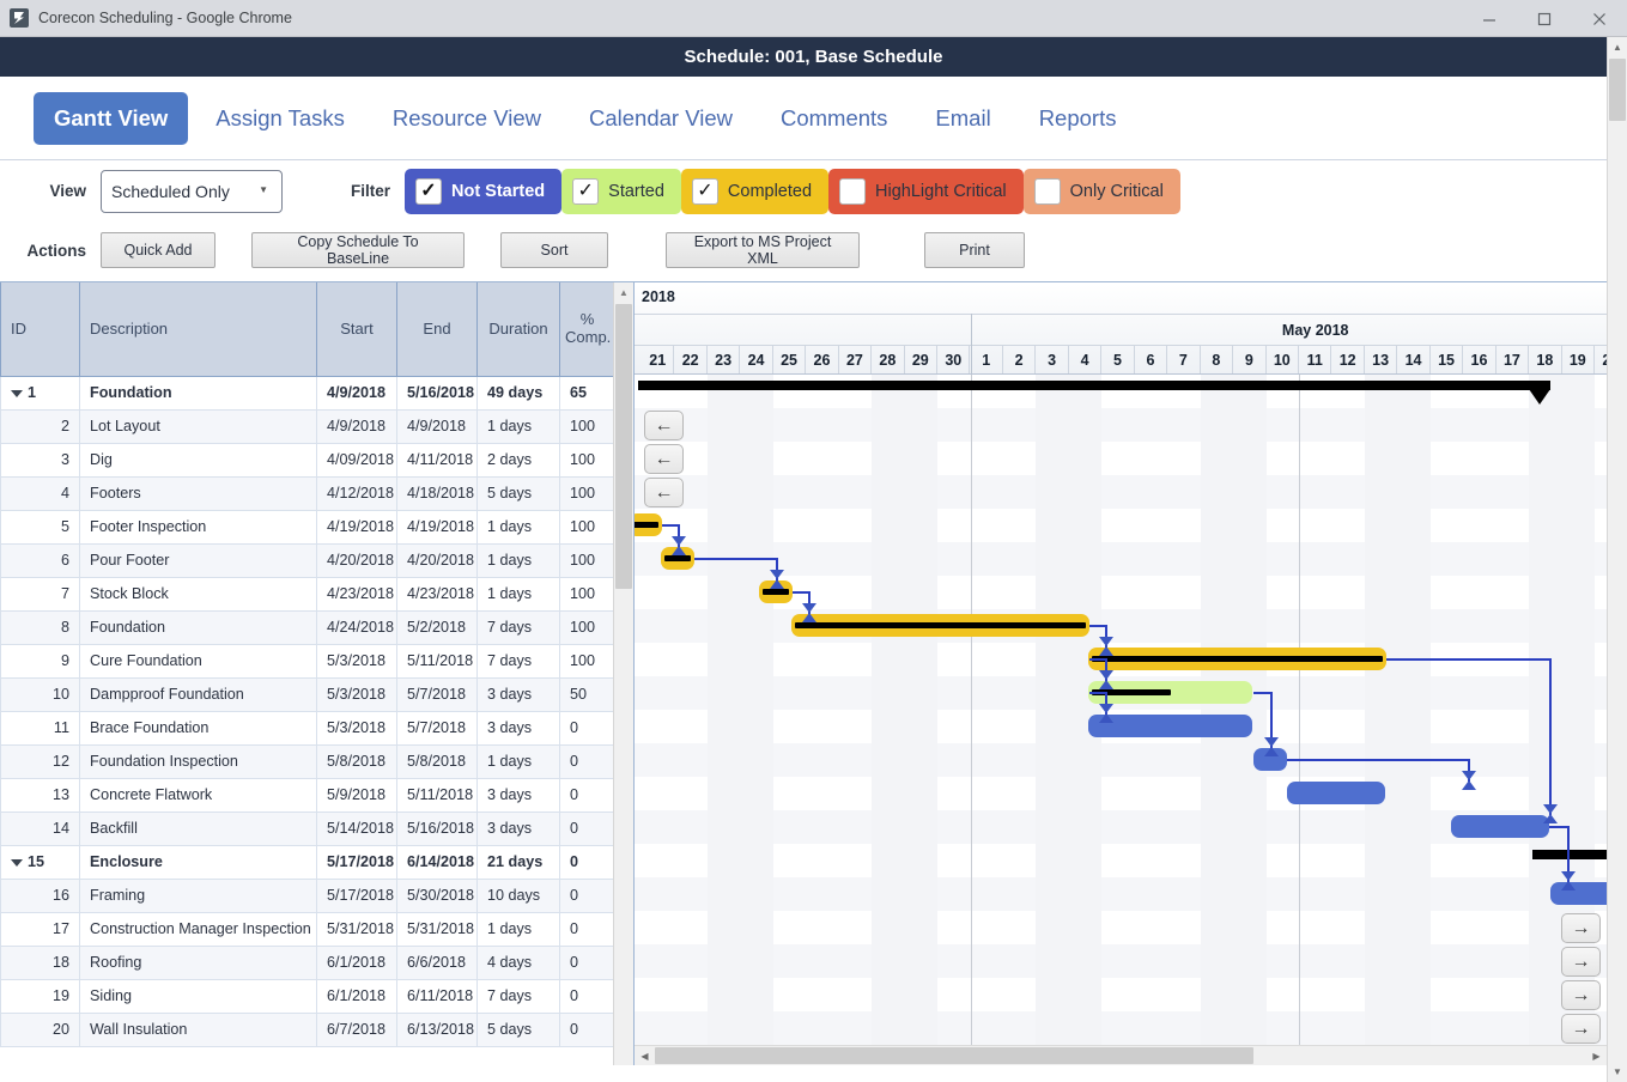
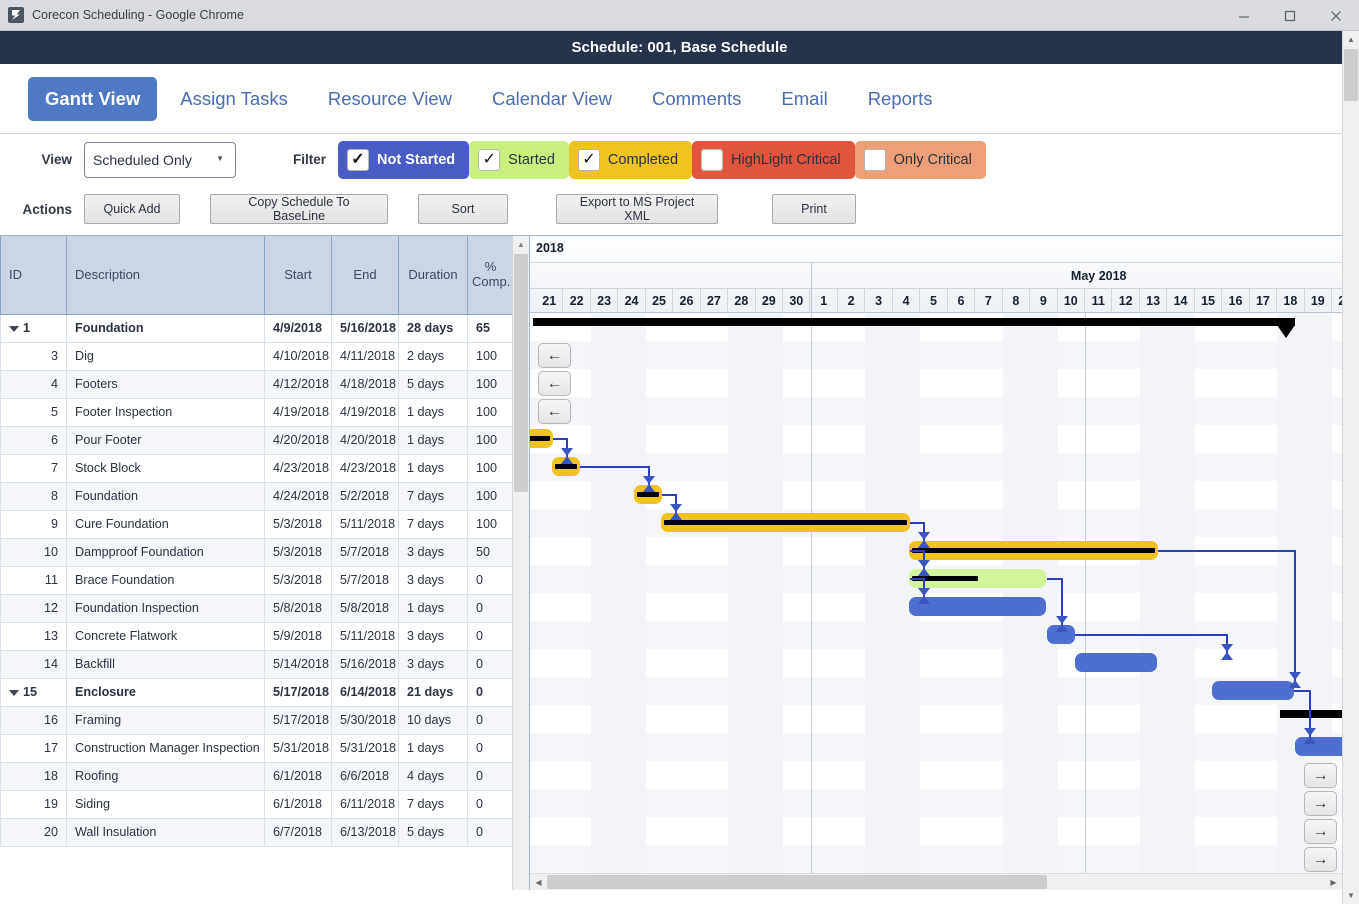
  Corecon Scheduling - Google Chrome
  Schedule: 001, Base Schedule
  Gantt View
  Assign Tasks
  Resource View
  Calendar View
  Comments
  Email
  Reports
  View
  Scheduled Only
  Filter
  ✓
  Not Started
  ✓
  Started
  ✓
  Completed
  HighLight Critical
  Only Critical
  Actions
  Quick Add
  Copy Schedule To BaseLine
  Sort
  Export to MS Project XML
  Print
  ID	Description	Start	End	Duration	%Comp.
- 1	Foundation	4/9/2018	5/16/2018	49 days	65
+ 1	Foundation	4/9/2018	5/16/2018	28 days	65
- 2	Lot Layout	4/9/2018	4/9/2018	1 days	100
- 3	Dig	4/09/2018	4/11/2018	2 days	100
+ 3	Dig	4/10/2018	4/11/2018	2 days	100
  4	Footers	4/12/2018	4/18/2018	5 days	100
  5	Footer Inspection	4/19/2018	4/19/2018	1 days	100
  6	Pour Footer	4/20/2018	4/20/2018	1 days	100
  7	Stock Block	4/23/2018	4/23/2018	1 days	100
  8	Foundation	4/24/2018	5/2/2018	7 days	100
  9	Cure Foundation	5/3/2018	5/11/2018	7 days	100
  10	Dampproof Foundation	5/3/2018	5/7/2018	3 days	50
  11	Brace Foundation	5/3/2018	5/7/2018	3 days	0
  12	Foundation Inspection	5/8/2018	5/8/2018	1 days	0
  13	Concrete Flatwork	5/9/2018	5/11/2018	3 days	0
  14	Backfill	5/14/2018	5/16/2018	3 days	0
  15	Enclosure	5/17/2018	6/14/2018	21 days	0
  16	Framing	5/17/2018	5/30/2018	10 days	0
  17	Construction Manager Inspection	5/31/2018	5/31/2018	1 days	0
  18	Roofing	6/1/2018	6/6/2018	4 days	0
  19	Siding	6/1/2018	6/11/2018	7 days	0
  20	Wall Insulation	6/7/2018	6/13/2018	5 days	0
  ▲
  2018
  21
  22
  23
  24
  25
  26
  27
  28
  29
  30
  1
  2
  3
  4
  5
  6
  7
  8
  9
  10
  11
  12
  13
  14
  15
  16
  17
  18
  19
  May 2018
  ←
  ←
  ←
  →
  →
  →
  →
  ◀
  ▶
  ▲
  ▼
